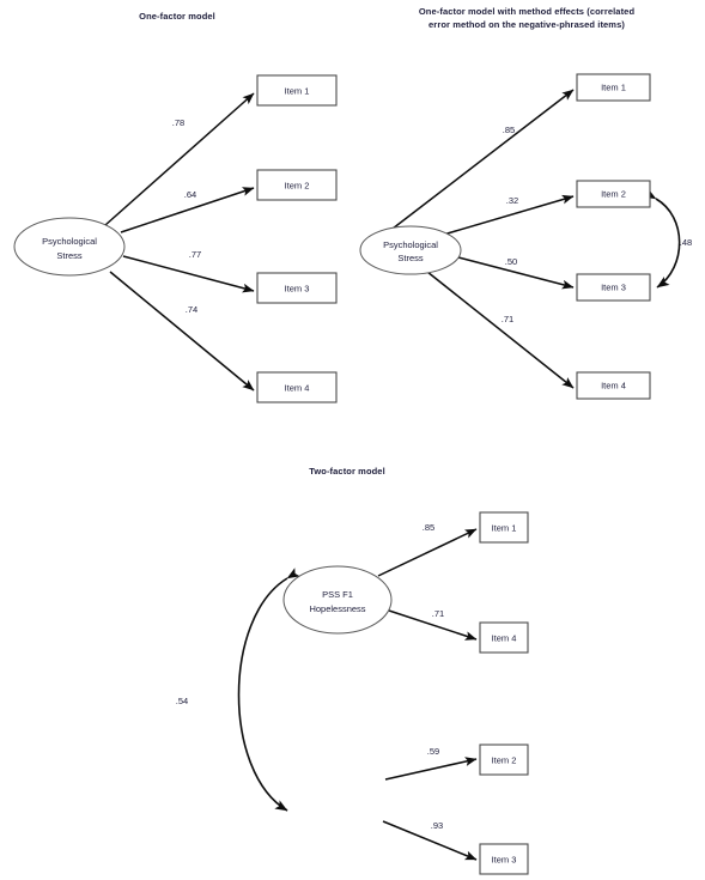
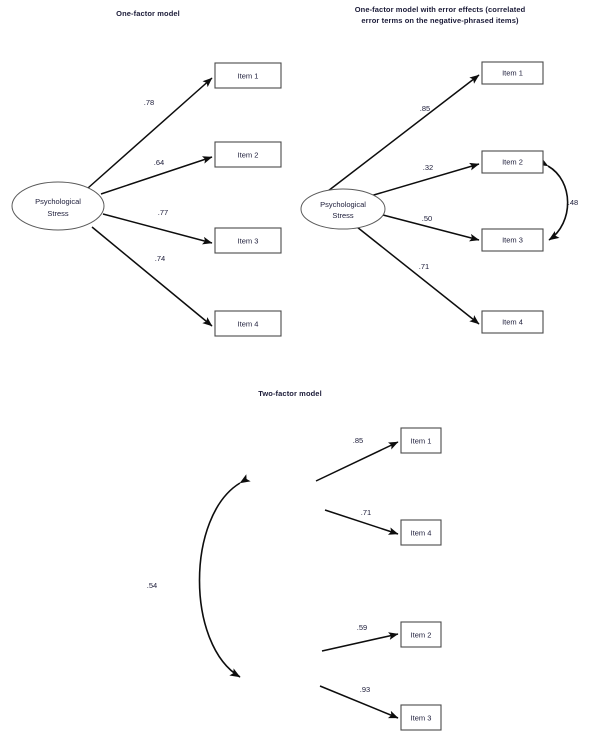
  One-factor model
  Psychological
  Stress
  Item 1
  Item 2
  Item 3
  Item 4
  .78
  .64
  .77
  .74
- One-factor model with method effects (correlated
+ One-factor model with error effects (correlated
- error method on the negative-phrased items)
+ error terms on the negative-phrased items)
  .48
  Psychological
  Stress
  Item 1
  Item 2
  Item 3
  Item 4
  .85
  .32
  .50
  .71
  Two-factor model
  .54
- PSS F1
- Hopelessness
  Item 1
  Item 4
  Item 2
  Item 3
  .85
  .71
  .59
  .93
